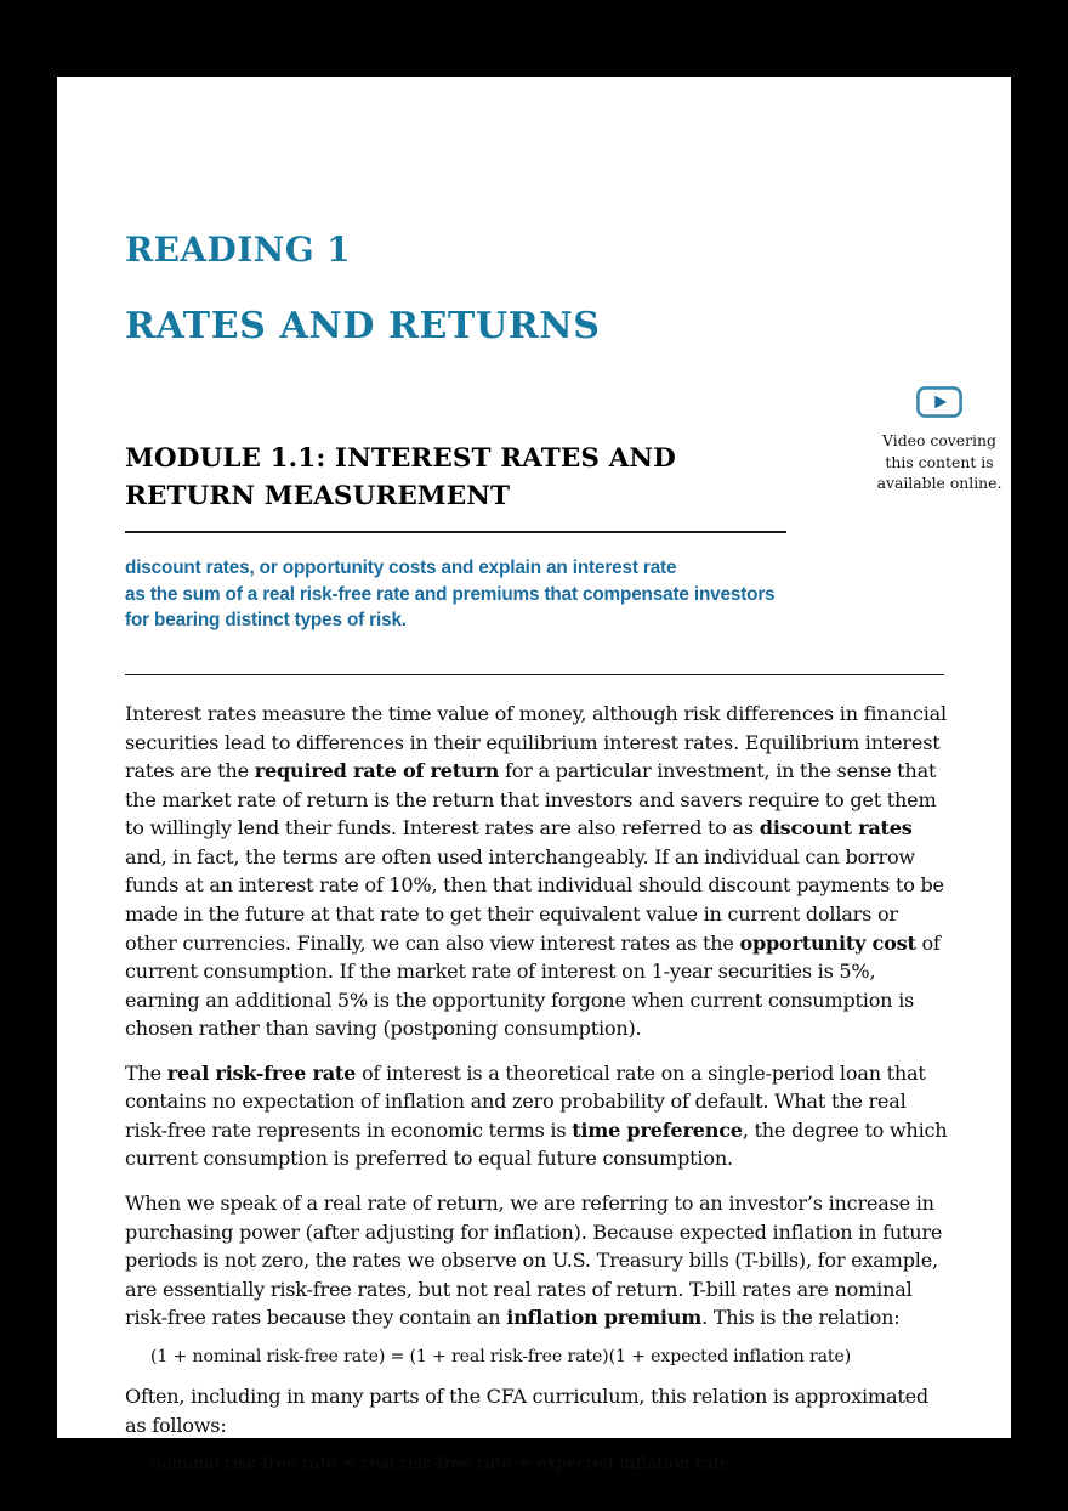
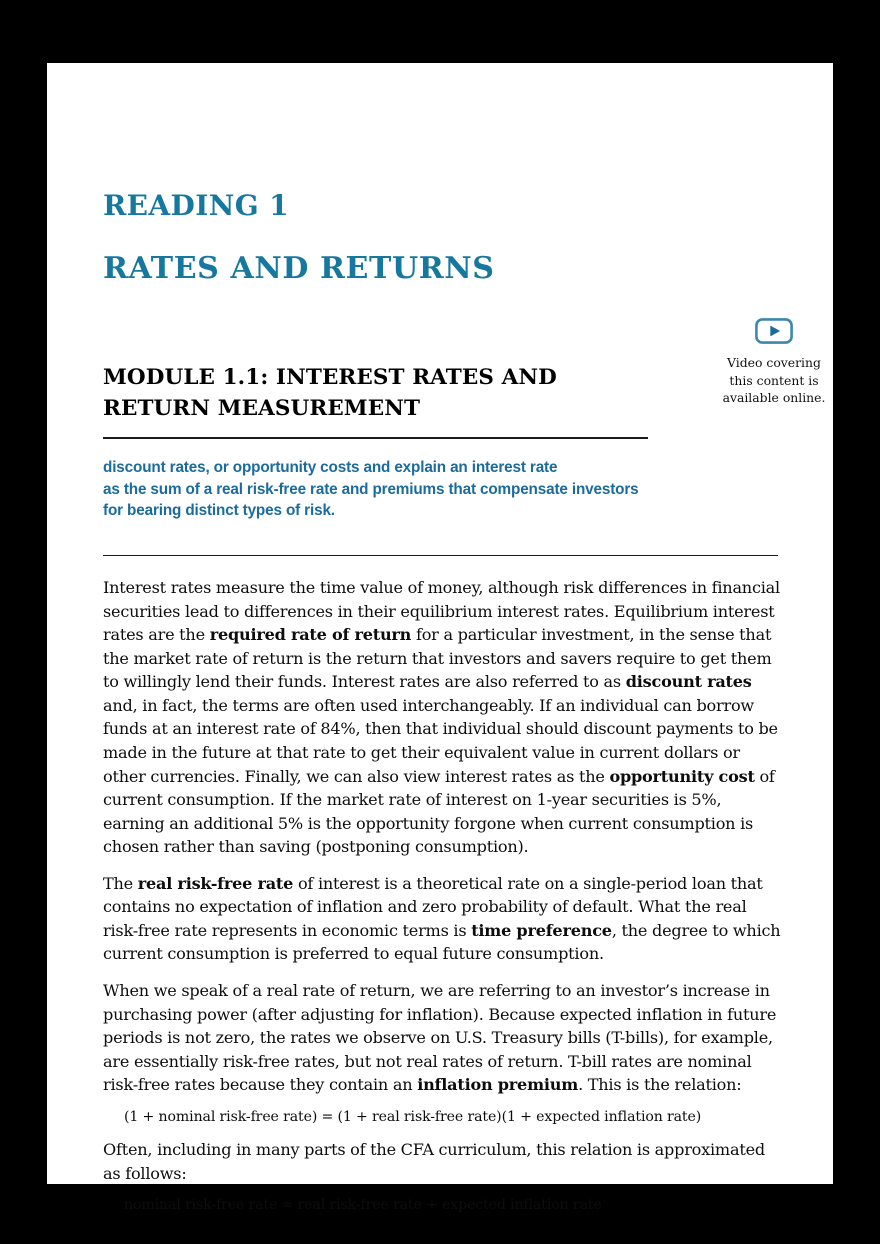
  READING 1
  RATES AND RETURNS
  MODULE 1.1: INTEREST RATES AND RETURN MEASUREMENT
  Video covering
  this content is
  available online.
  discount rates, or opportunity costs and explain an interest rate
  as the sum of a real risk-free rate and premiums that compensate investors
  for bearing distinct types of risk.
- Interest rates measure the time value of money, although risk differences in financial securities lead to differences in their equilibrium interest rates. Equilibrium interest rates are the required rate of return for a particular investment, in the sense that the market rate of return is the return that investors and savers require to get them to willingly lend their funds. Interest rates are also referred to as discount rates and, in fact, the terms are often used interchangeably. If an individual can borrow funds at an interest rate of 10%, then that individual should discount payments to be made in the future at that rate to get their equivalent value in current dollars or other currencies. Finally, we can also view interest rates as the opportunity cost of current consumption. If the market rate of interest on 1-year securities is 5%, earning an additional 5% is the opportunity forgone when current consumption is chosen rather than saving (postponing consumption).
+ Interest rates measure the time value of money, although risk differences in financial securities lead to differences in their equilibrium interest rates. Equilibrium interest rates are the required rate of return for a particular investment, in the sense that the market rate of return is the return that investors and savers require to get them to willingly lend their funds. Interest rates are also referred to as discount rates and, in fact, the terms are often used interchangeably. If an individual can borrow funds at an interest rate of 84%, then that individual should discount payments to be made in the future at that rate to get their equivalent value in current dollars or other currencies. Finally, we can also view interest rates as the opportunity cost of current consumption. If the market rate of interest on 1-year securities is 5%, earning an additional 5% is the opportunity forgone when current consumption is chosen rather than saving (postponing consumption).
  The real risk-free rate of interest is a theoretical rate on a single-period loan that contains no expectation of inflation and zero probability of default. What the real risk-free rate represents in economic terms is time preference, the degree to which current consumption is preferred to equal future consumption.
  When we speak of a real rate of return, we are referring to an investor’s increase in purchasing power (after adjusting for inflation). Because expected inflation in future periods is not zero, the rates we observe on U.S. Treasury bills (T-bills), for example, are essentially risk-free rates, but not real rates of return. T-bill rates are nominal risk-free rates because they contain an inflation premium. This is the relation:
  (1 + nominal risk-free rate) = (1 + real risk-free rate)(1 + expected inflation rate)
  Often, including in many parts of the CFA curriculum, this relation is approximated as follows:
